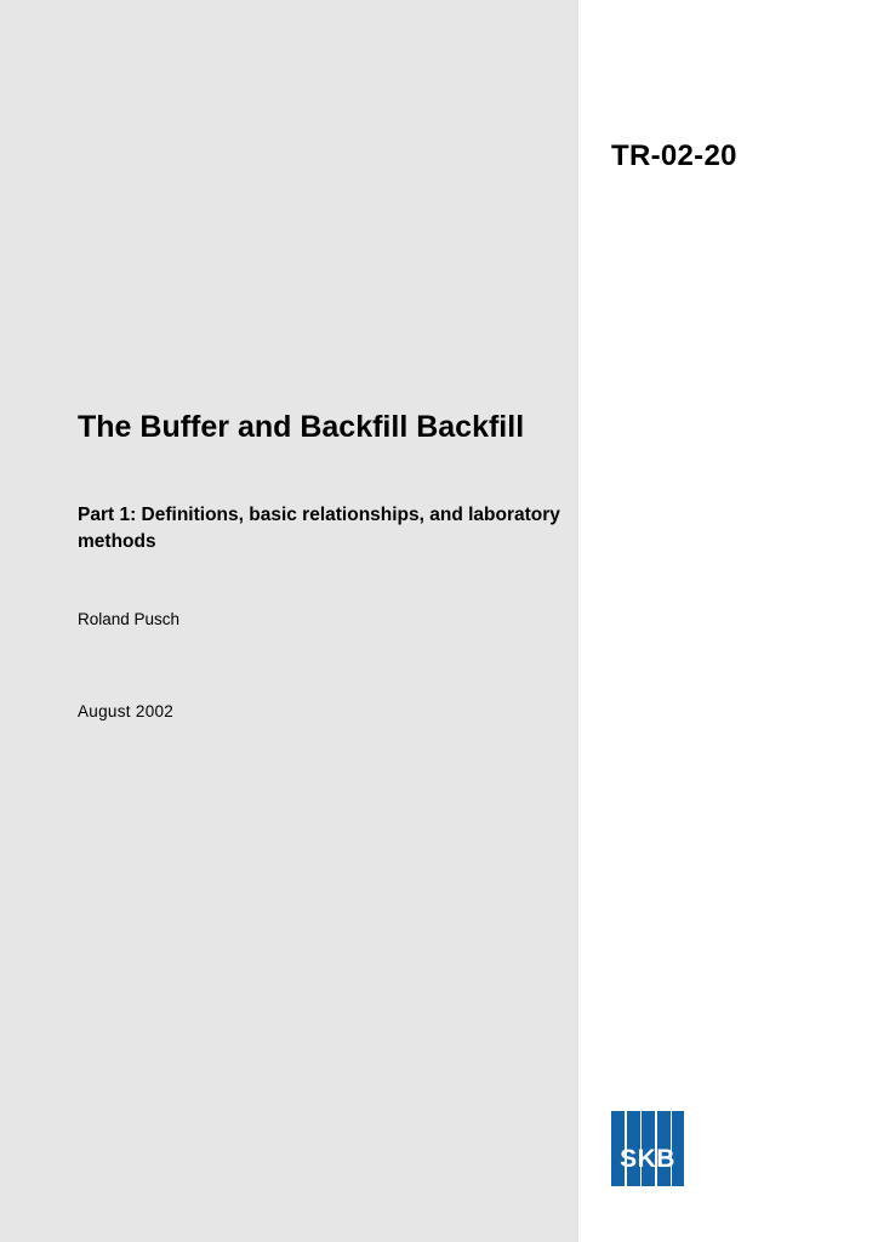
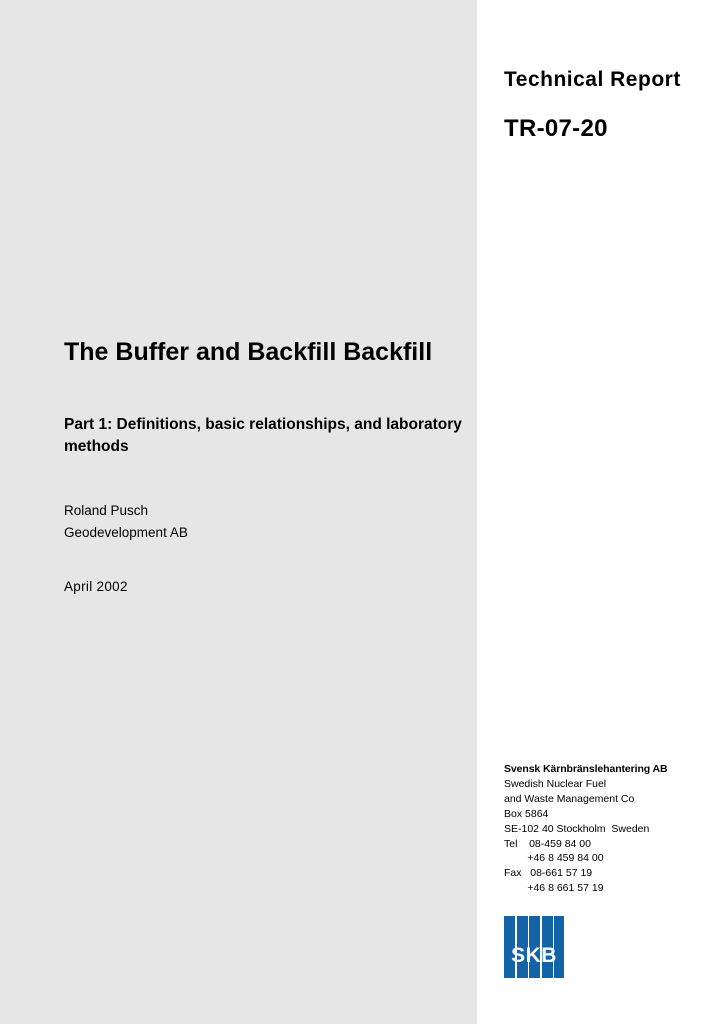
+ Technical Report
- TR-02-20
+ TR-07-20
  The Buffer and Backfill Backfill
  Part 1: Definitions, basic relationships, and laboratory methods
  Roland Pusch
+ Geodevelopment AB
- August 2002
+ April 2002
+ Svensk Kärnbränslehantering AB
+ Swedish Nuclear Fuel
+ and Waste Management Co
+ Box 5864
+ SE-102 40 Stockholm Sweden
+ Tel 08-459 84 00
+ +46 8 459 84 00
+ Fax 08-661 57 19
+ +46 8 661 57 19
  SKB
